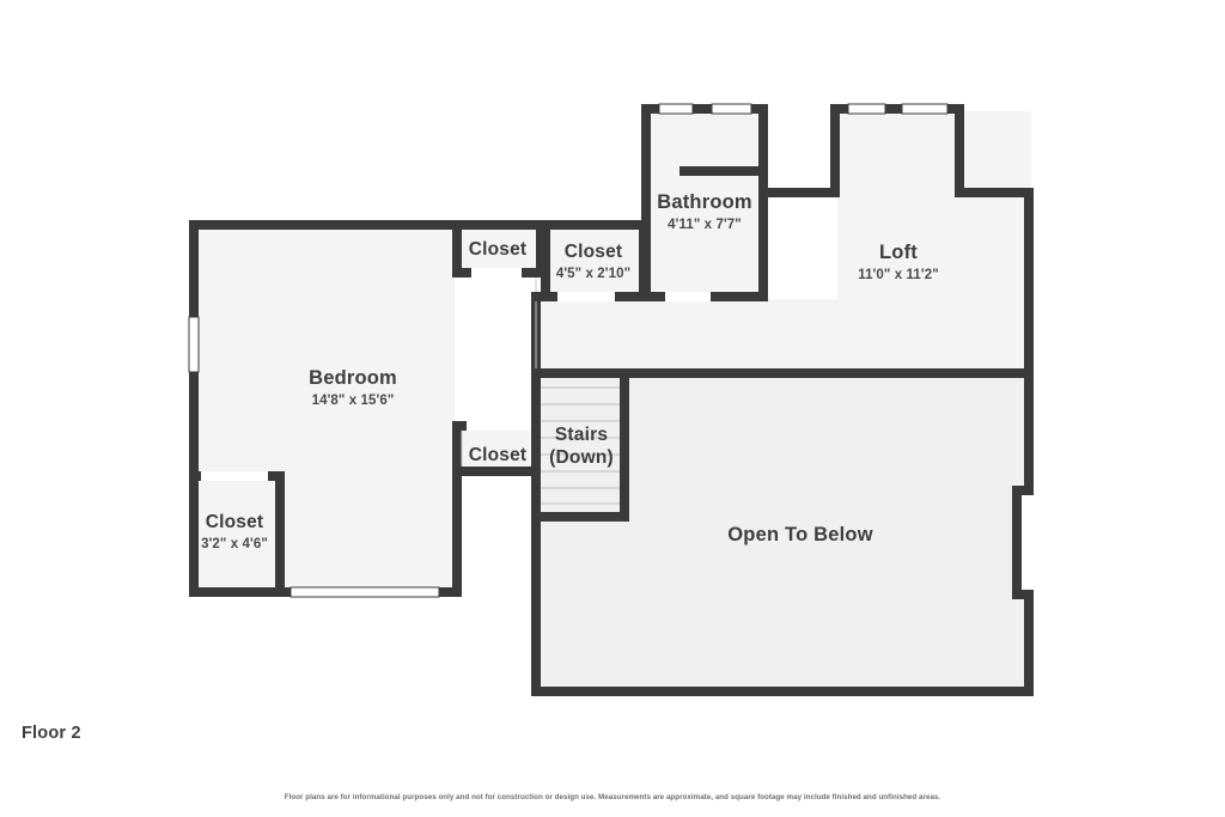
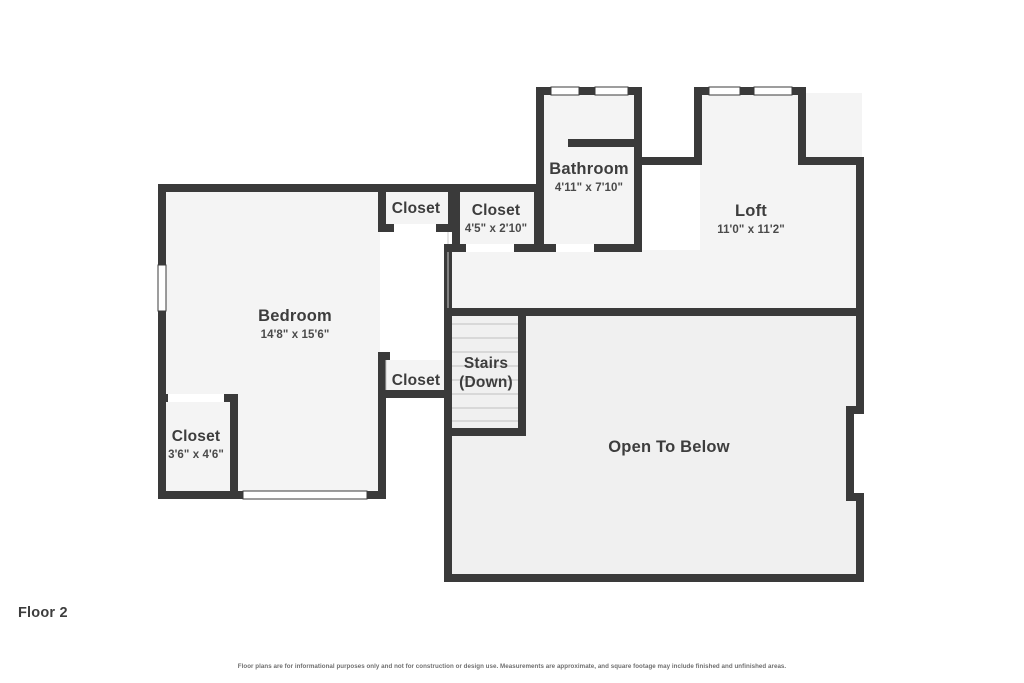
  Bedroom
  14'8" x 15'6"
  Closet
  Closet
  4'5" x 2'10"
  Bathroom
- 4'11" x 7'7"
+ 4'11" x 7'10"
  Loft
  11'0" x 11'2"
  Stairs
  (Down)
  Closet
  Closet
- 3'2" x 4'6"
+ 3'6" x 4'6"
  Open To Below
  Floor 2
